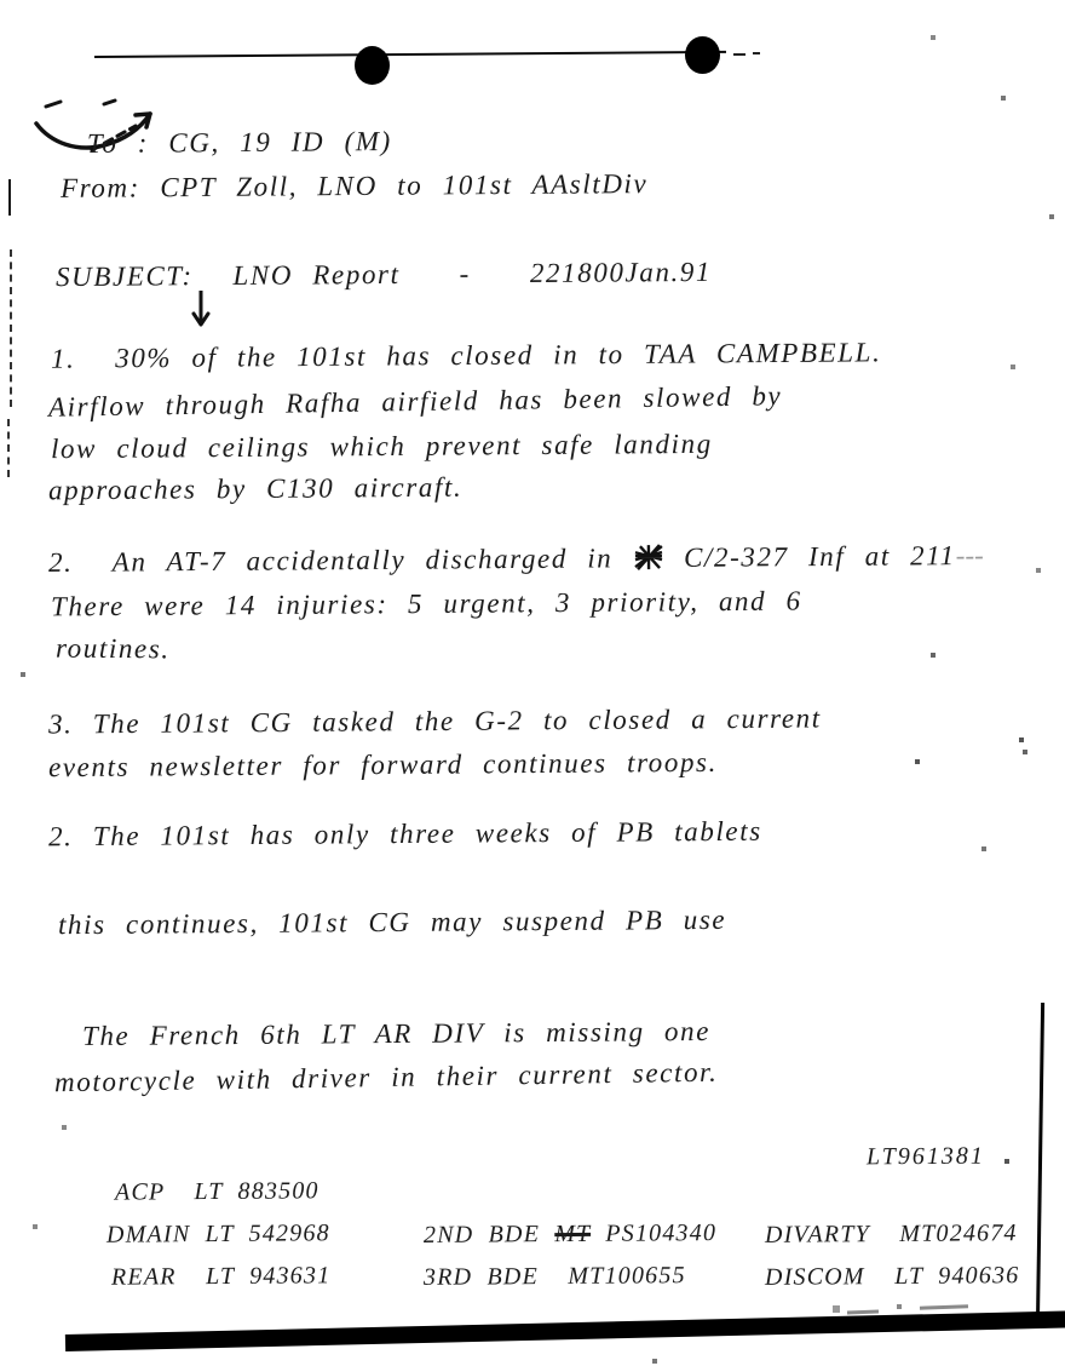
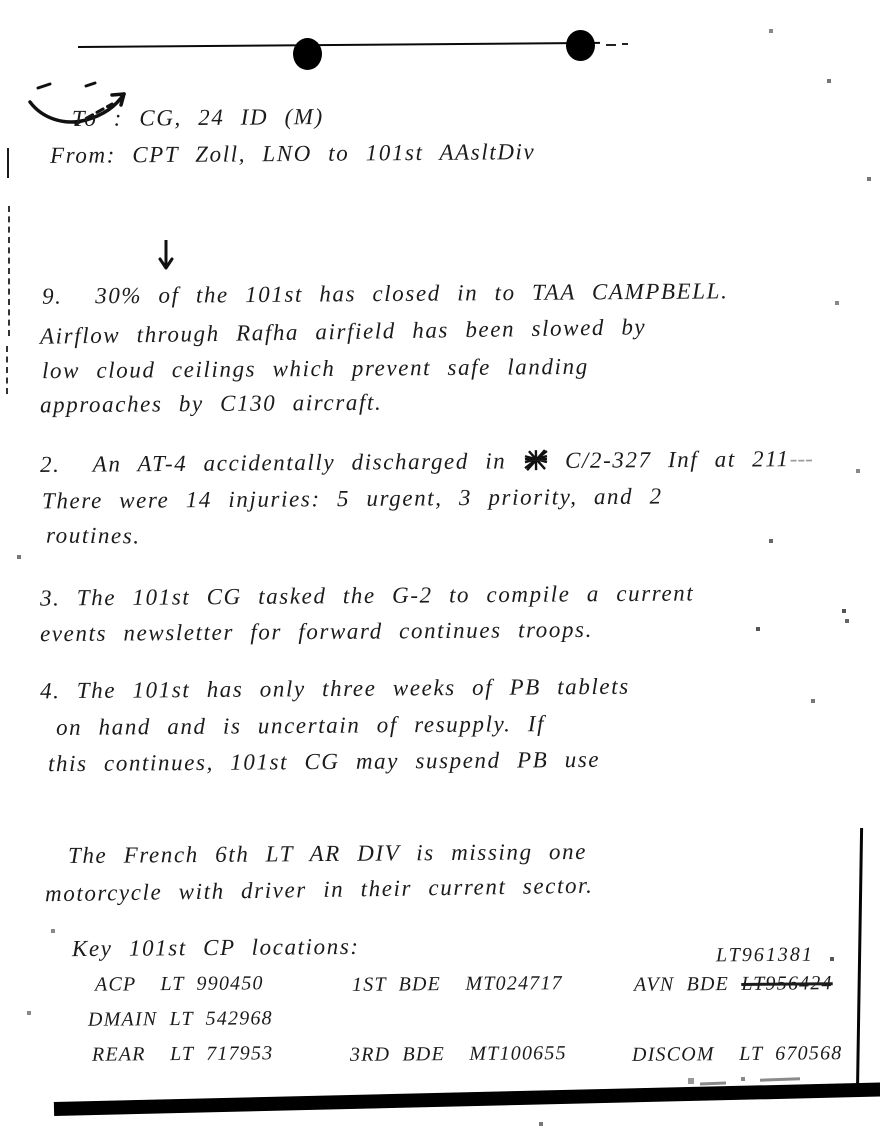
- To : CG, 19 ID (M)
+ To : CG, 24 ID (M)
  From: CPT Zoll, LNO to 101st AAsltDiv
- SUBJECT: LNO Report - 221800Jan.91
- 1. 30% of the 101st has closed in to TAA CAMPBELL.
+ 9. 30% of the 101st has closed in to TAA CAMPBELL.
  Airflow through Rafha airfield has been slowed by
  low cloud ceilings which prevent safe landing
  approaches by C130 aircraft.
- 2. An AT-7 accidentally discharged in C/2-327 Inf at 211---
+ 2. An AT-4 accidentally discharged in C/2-327 Inf at 211---
- There were 14 injuries: 5 urgent, 3 priority, and 6
+ There were 14 injuries: 5 urgent, 3 priority, and 2
  routines.
- 3. The 101st CG tasked the G-2 to closed a current
+ 3. The 101st CG tasked the G-2 to compile a current
  events newsletter for forward continues troops.
- 2. The 101st has only three weeks of PB tablets
+ 4. The 101st has only three weeks of PB tablets
+ on hand and is uncertain of resupply. If
  this continues, 101st CG may suspend PB use
  The French 6th LT AR DIV is missing one
  motorcycle with driver in their current sector.
+ Key 101st CP locations:
  LT961381
- ACP LT 883500
+ ACP LT 990450
+ 1ST BDE MT024717
+ AVN BDE LT956424
  DMAIN LT 542968
- 2ND BDE MT PS104340
- DIVARTY MT024674
- REAR LT 943631
+ REAR LT 717953
  3RD BDE MT100655
- DISCOM LT 940636
+ DISCOM LT 670568
